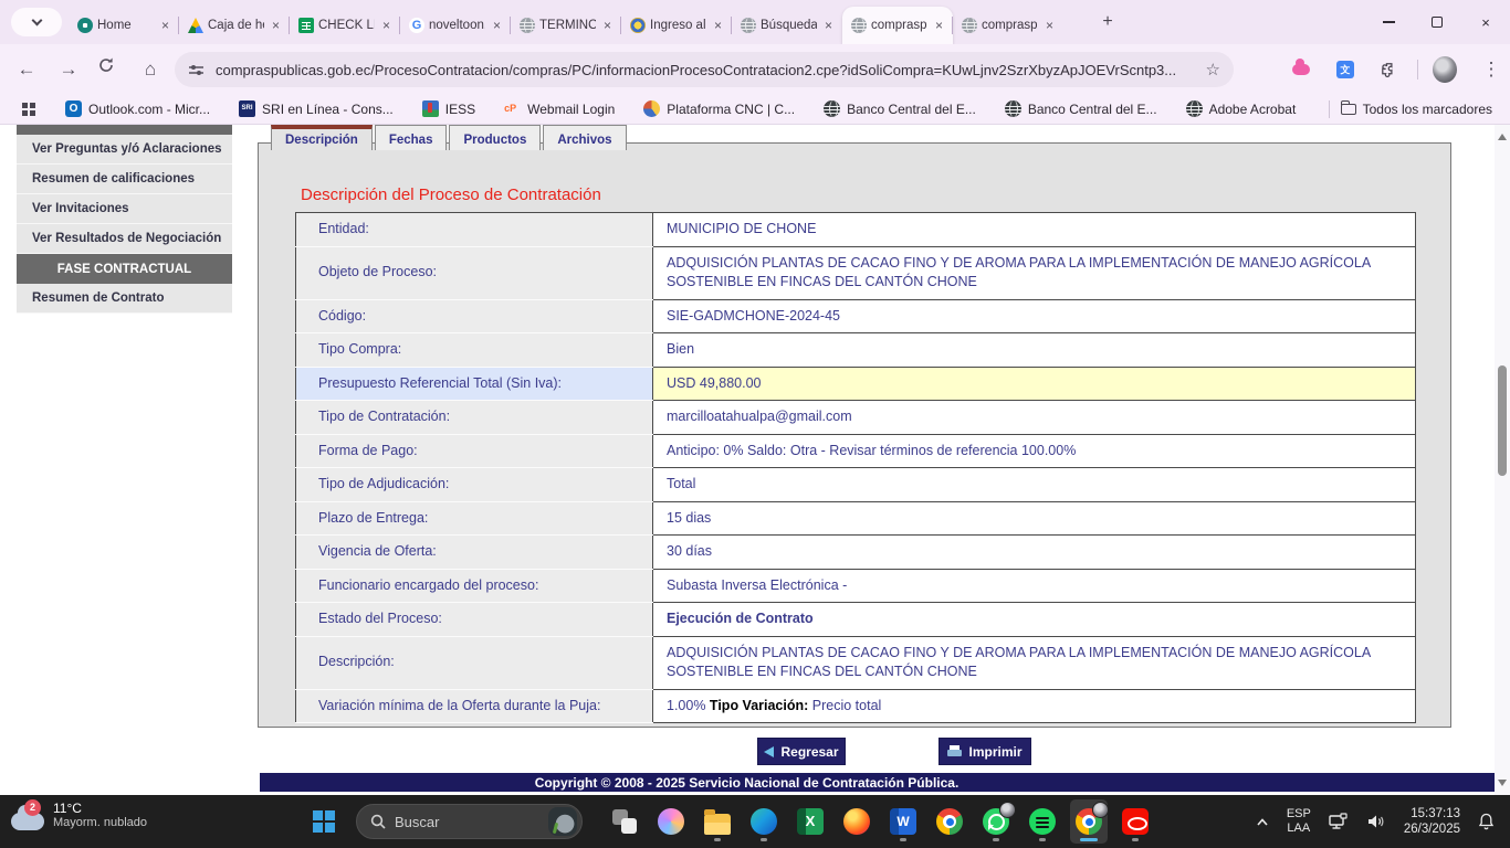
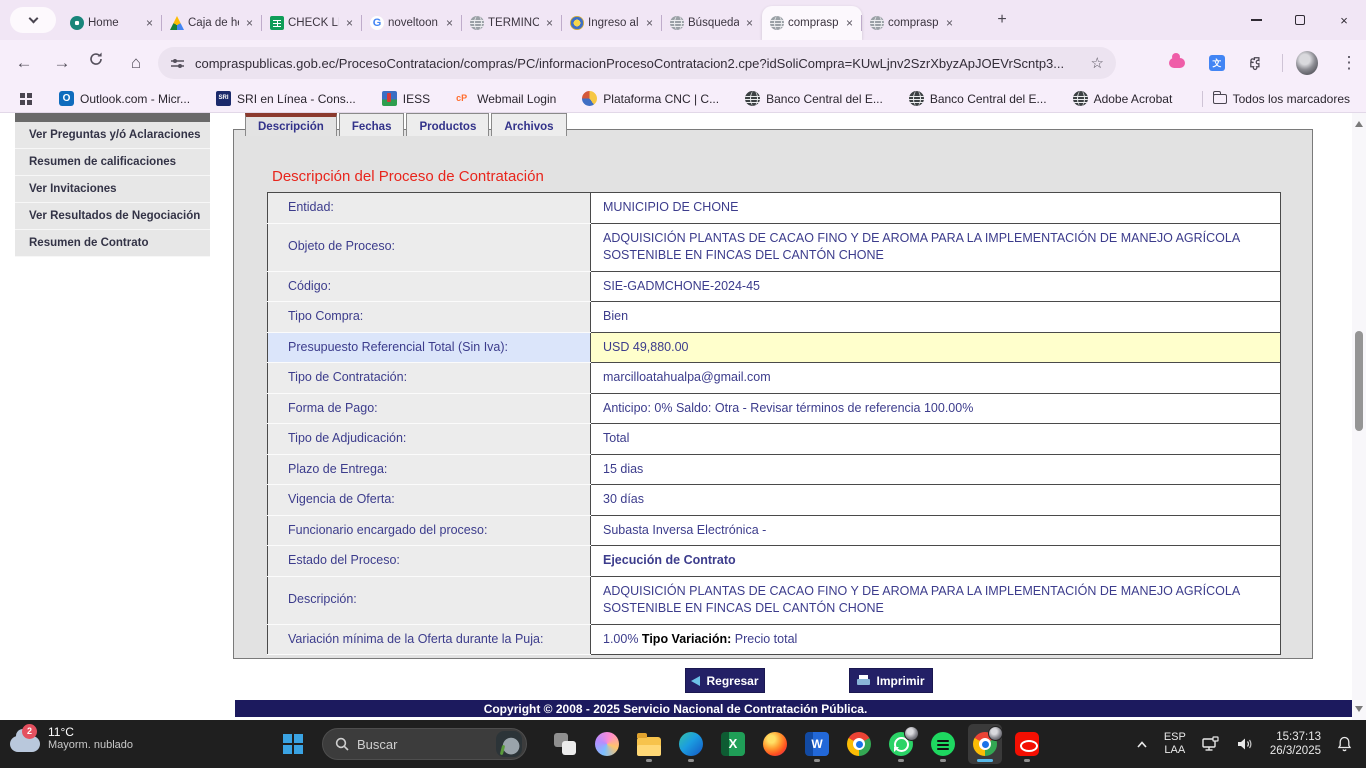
  Home
  ×
  ×
  ×
  noveltoon
  ×
  TERMINO
  ×
  Ingreso al
  ×
  Búsqueda
  ×
  comprasp
  ×
  comprasp
  ×
  +
  ×
  ←
  →
  ⌂
  compraspublicas.gob.ec/ProcesoContratacion/compras/PC/informacionProcesoContratacion2.cpe?idSoliCompra=KUwLjnv2SzrXbyzApJOEVrScntp3...
  ☆
  文
  ⋮
  Outlook.com - Micr...
  SRI en Línea - Cons...
  IESS
  Webmail Login
  Plataforma CNC | C...
  Banco Central del E...
  Banco Central del E...
  Adobe Acrobat
  Todos los marcadores
  Ver Preguntas y/ó Aclaraciones
  Resumen de calificaciones
  Ver Invitaciones
  Ver Resultados de Negociación
- FASE CONTRACTUAL
  Resumen de Contrato
  Descripción
  Fechas
  Productos
  Archivos
  Descripción del Proceso de Contratación
  Entidad:	MUNICIPIO DE CHONE
  Objeto de Proceso:	ADQUISICIÓN PLANTAS DE CACAO FINO Y DE AROMA PARA LA IMPLEMENTACIÓN DE MANEJO AGRÍCOLA SOSTENIBLE EN FINCAS DEL CANTÓN CHONE
  Código:	SIE-GADMCHONE-2024-45
  Tipo Compra:	Bien
  Presupuesto Referencial Total (Sin Iva):	USD 49,880.00
  Tipo de Contratación:	marcilloatahualpa@gmail.com
  Forma de Pago:	Anticipo: 0% Saldo: Otra - Revisar términos de referencia 100.00%
  Tipo de Adjudicación:	Total
  Plazo de Entrega:	15 dias
  Vigencia de Oferta:	30 días
  Funcionario encargado del proceso:	Subasta Inversa Electrónica -
  Estado del Proceso:	Ejecución de Contrato
  Descripción:	ADQUISICIÓN PLANTAS DE CACAO FINO Y DE AROMA PARA LA IMPLEMENTACIÓN DE MANEJO AGRÍCOLA SOSTENIBLE EN FINCAS DEL CANTÓN CHONE
  Variación mínima de la Oferta durante la Puja:	1.00% Tipo Variación: Precio total
  Regresar
  Imprimir
  Copyright © 2008 - 2025 Servicio Nacional de Contratación Pública.
  2
  11°C
  Mayorm. nublado
  Buscar
  ESP
  LAA
  15:37:13
  26/3/2025
